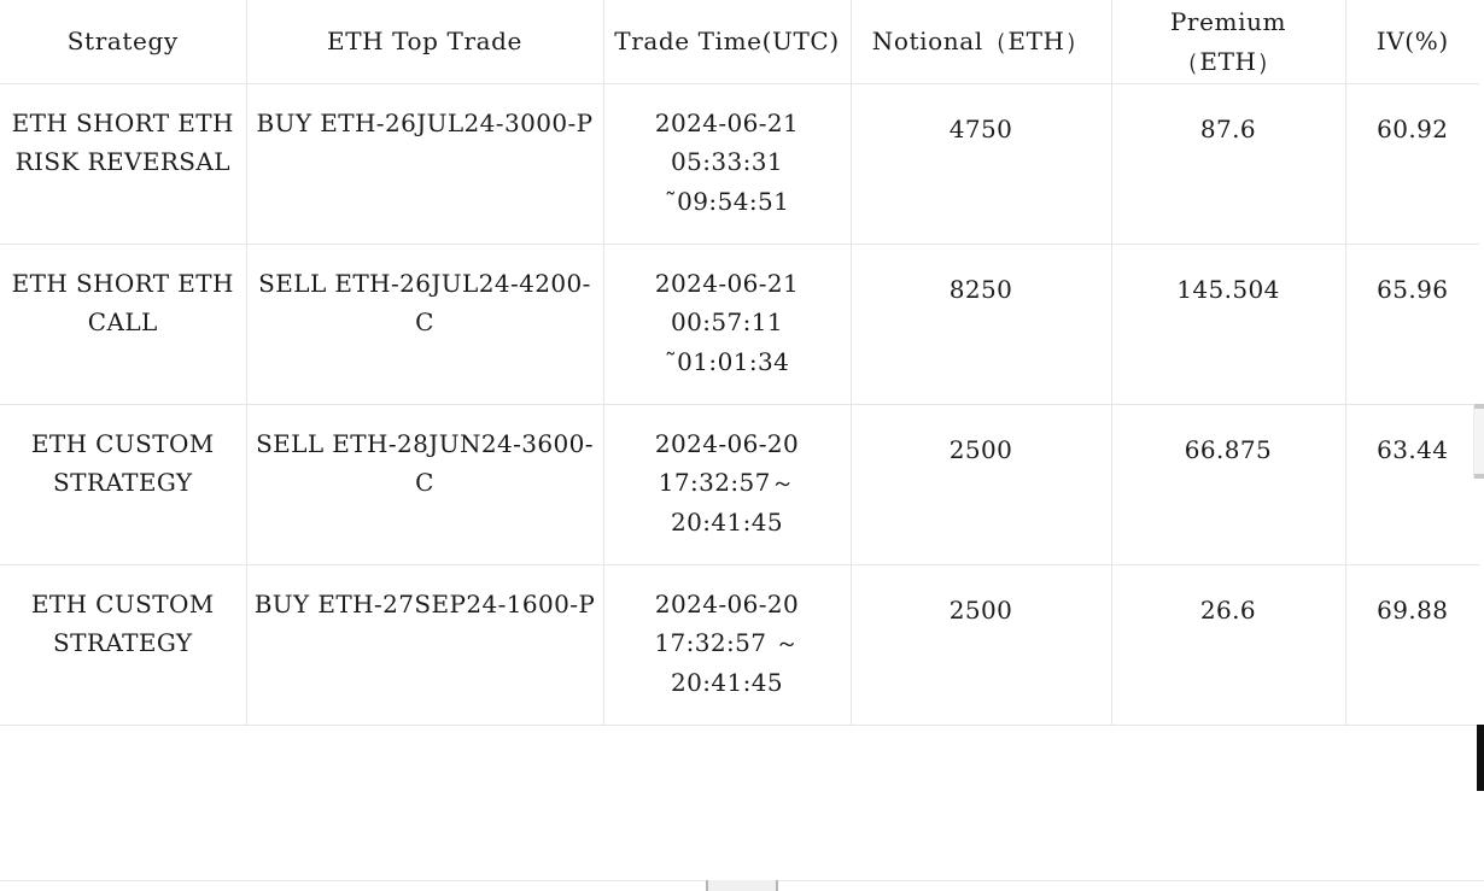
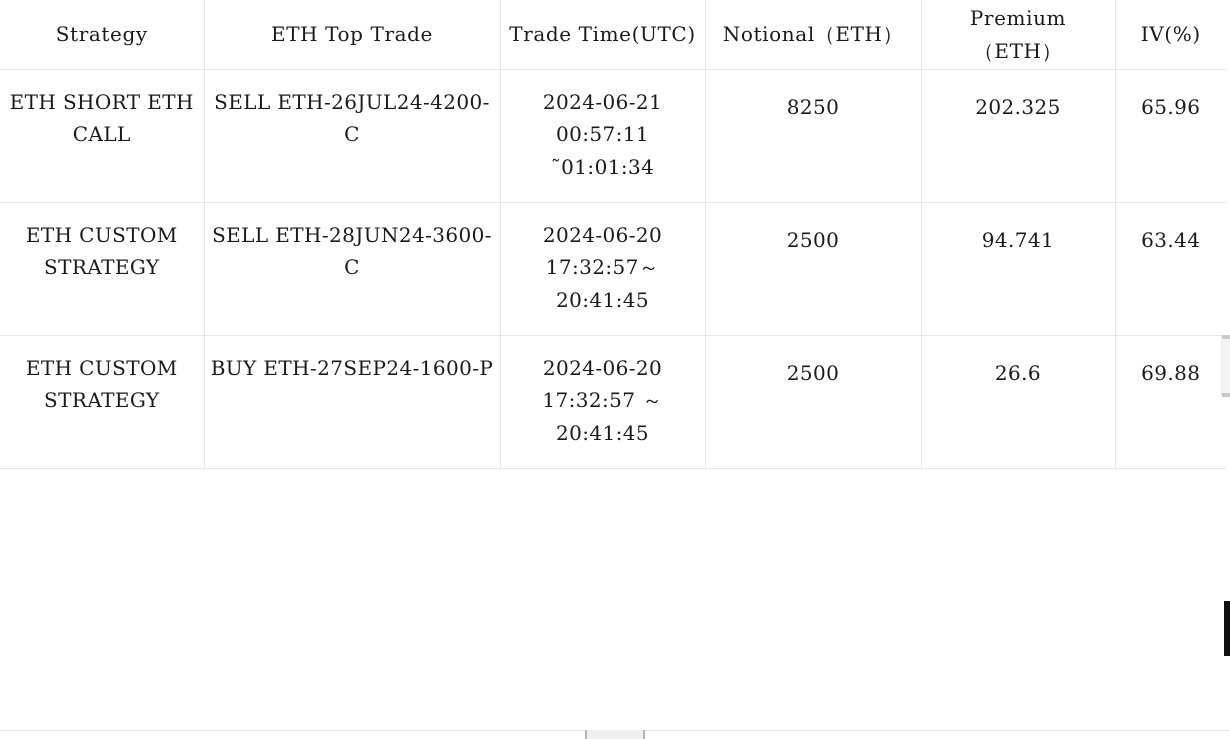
  Strategy	ETH Top Trade	Trade Time(UTC)	Notional（ETH）	Premium（ETH）	IV(%)
- ETH SHORT ETH RISK REVERSAL	BUY ETH-26JUL24-3000-P	2024-06-21 05:33:31 ˜09:54:51	4750	87.6	60.92
- ETH SHORT ETH CALL	SELL ETH-26JUL24-4200-C	2024-06-21 00:57:11 ˜01:01:34	8250	145.504	65.96
+ ETH SHORT ETH CALL	SELL ETH-26JUL24-4200-C	2024-06-21 00:57:11 ˜01:01:34	8250	202.325	65.96
- ETH CUSTOM STRATEGY	SELL ETH-28JUN24-3600-C	2024-06-20 17:32:57～ 20:41:45	2500	66.875	63.44
+ ETH CUSTOM STRATEGY	SELL ETH-28JUN24-3600-C	2024-06-20 17:32:57～ 20:41:45	2500	94.741	63.44
  ETH CUSTOM STRATEGY	BUY ETH-27SEP24-1600-P	2024-06-20 17:32:57 ～ 20:41:45	2500	26.6	69.88
